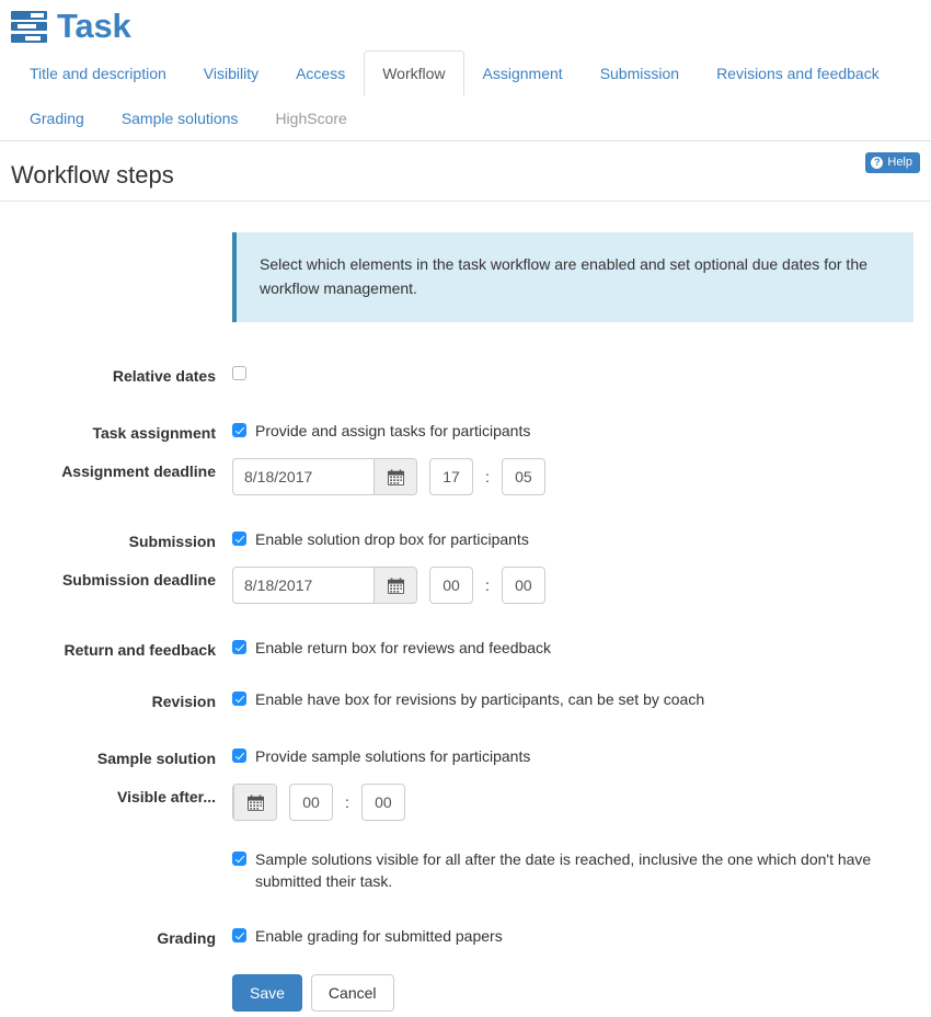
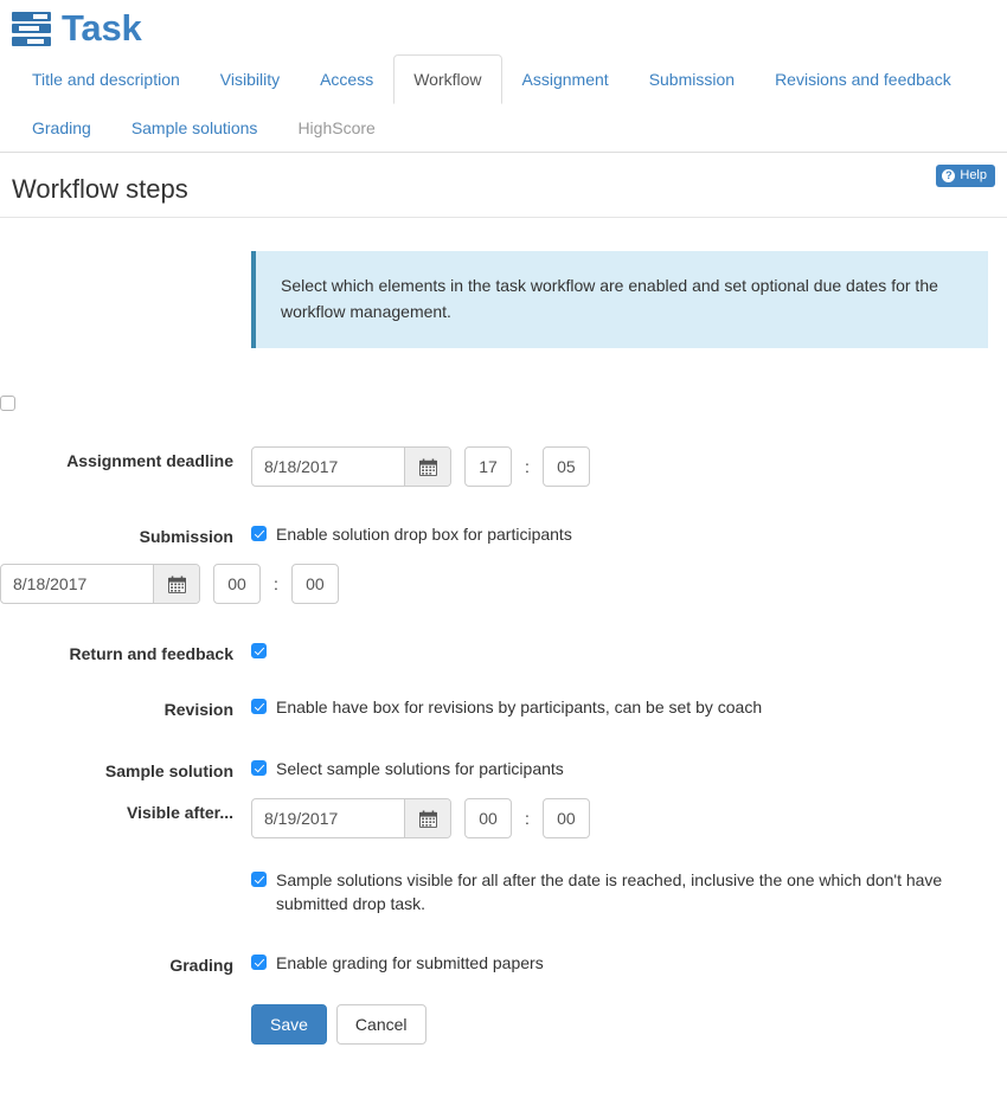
  Task
  Title and description
  Visibility
  Access
  Workflow
  Assignment
  Submission
  Revisions and feedback
  Grading
  Sample solutions
  HighScore
  Workflow steps
  ?
  Help
  Select which elements in the task workflow are enabled and set optional due dates for the workflow management.
- Relative dates
- Task assignment
- Provide and assign tasks for participants
  Assignment deadline
  8/18/2017
  17
  :
  05
  Submission
  Enable solution drop box for participants
- Submission deadline
  8/18/2017
  00
  :
  00
  Return and feedback
- Enable return box for reviews and feedback
  Revision
  Enable have box for revisions by participants, can be set by coach
  Sample solution
- Provide sample solutions for participants
+ Select sample solutions for participants
  Visible after...
+ 8/19/2017
  00
  :
  00
- Sample solutions visible for all after the date is reached, inclusive the one which don't have submitted their task.
+ Sample solutions visible for all after the date is reached, inclusive the one which don't have submitted drop task.
  Grading
  Enable grading for submitted papers
  Save
  Cancel
